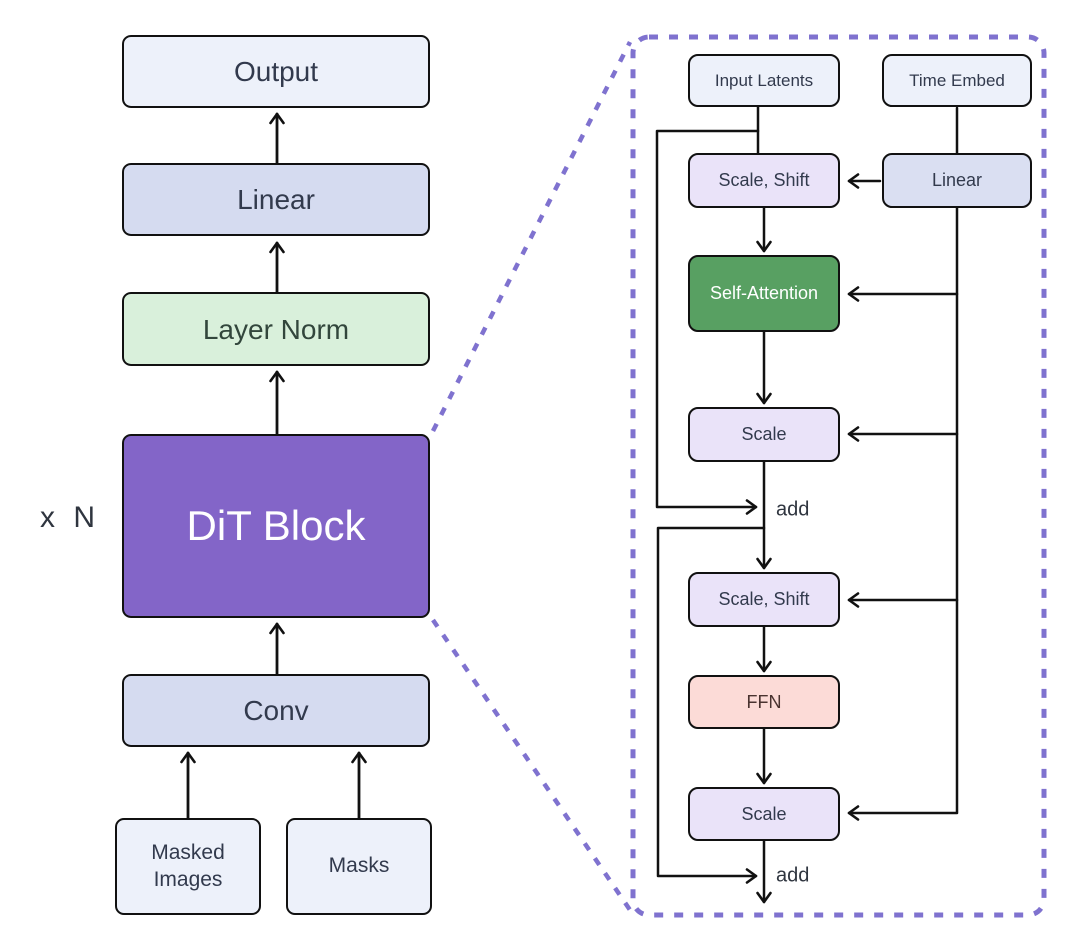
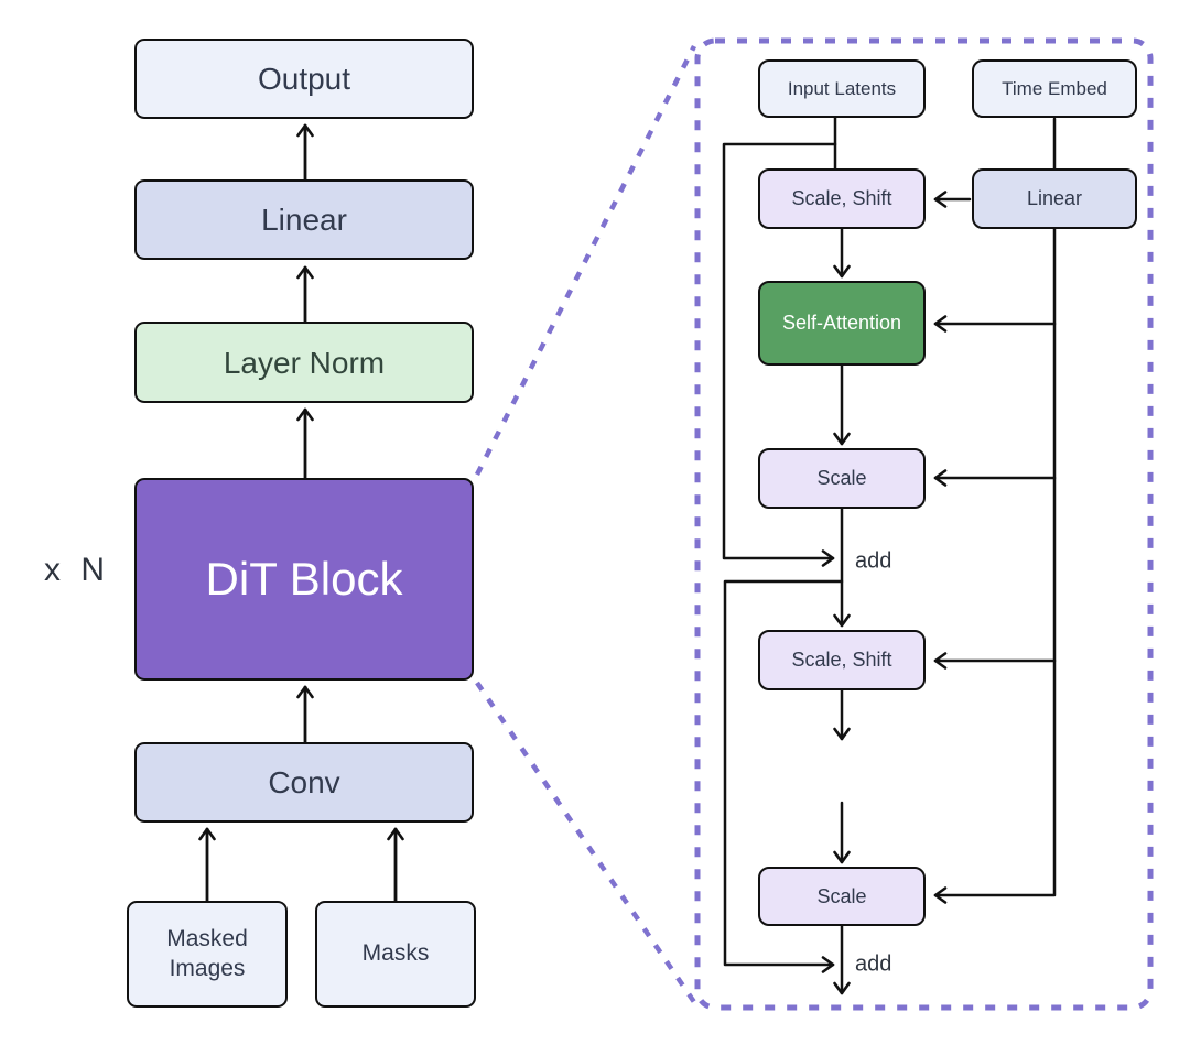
  Output
  Linear
  Layer Norm
  DiT Block
  Conv
  Masked Images
  Masks
  x N
  Input Latents
  Time Embed
  Scale, Shift
  Linear
  Self-Attention
  Scale
  Scale, Shift
- FFN
  Scale
  add
  add
